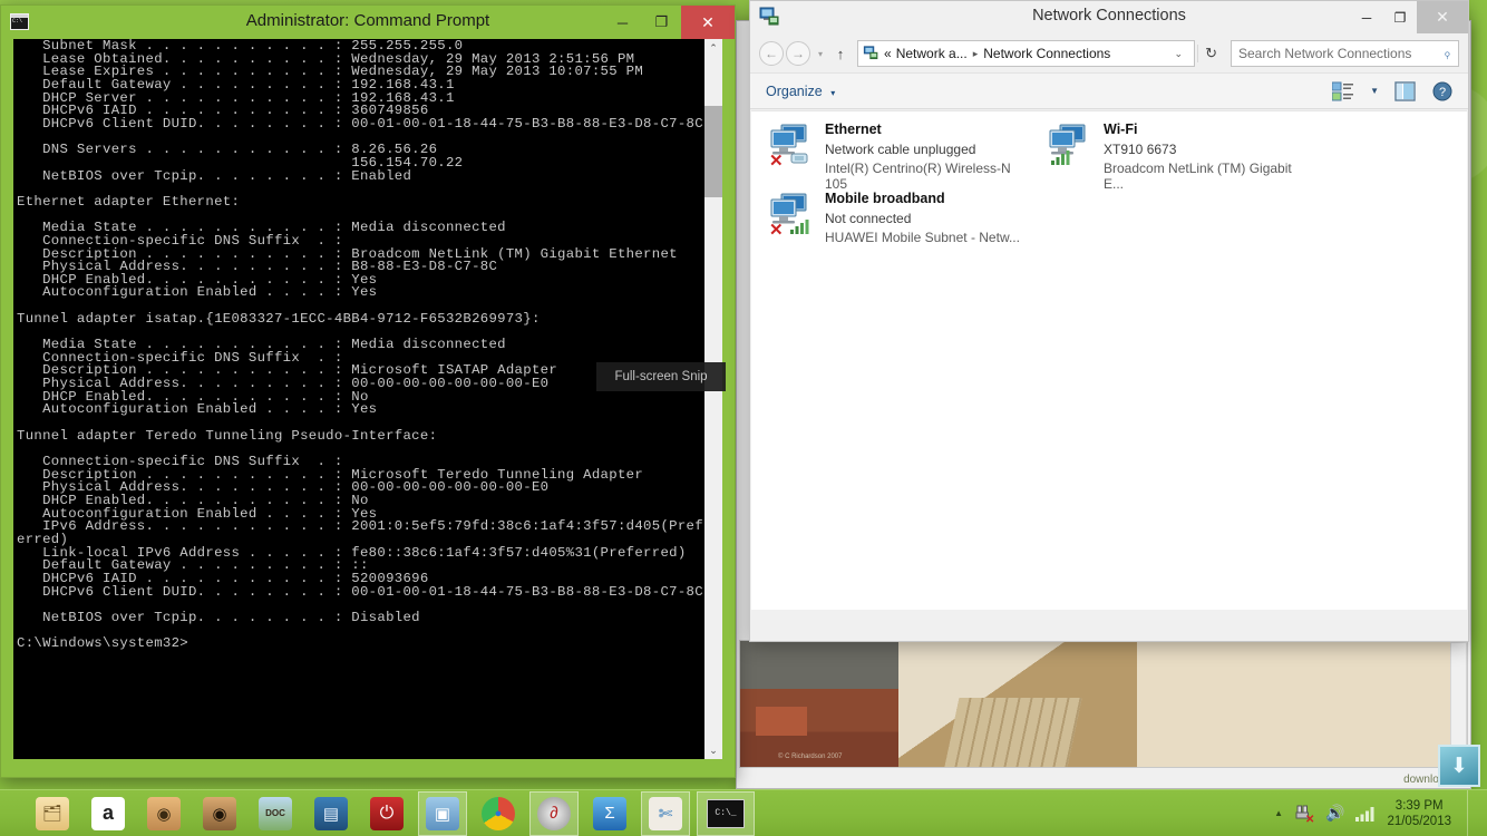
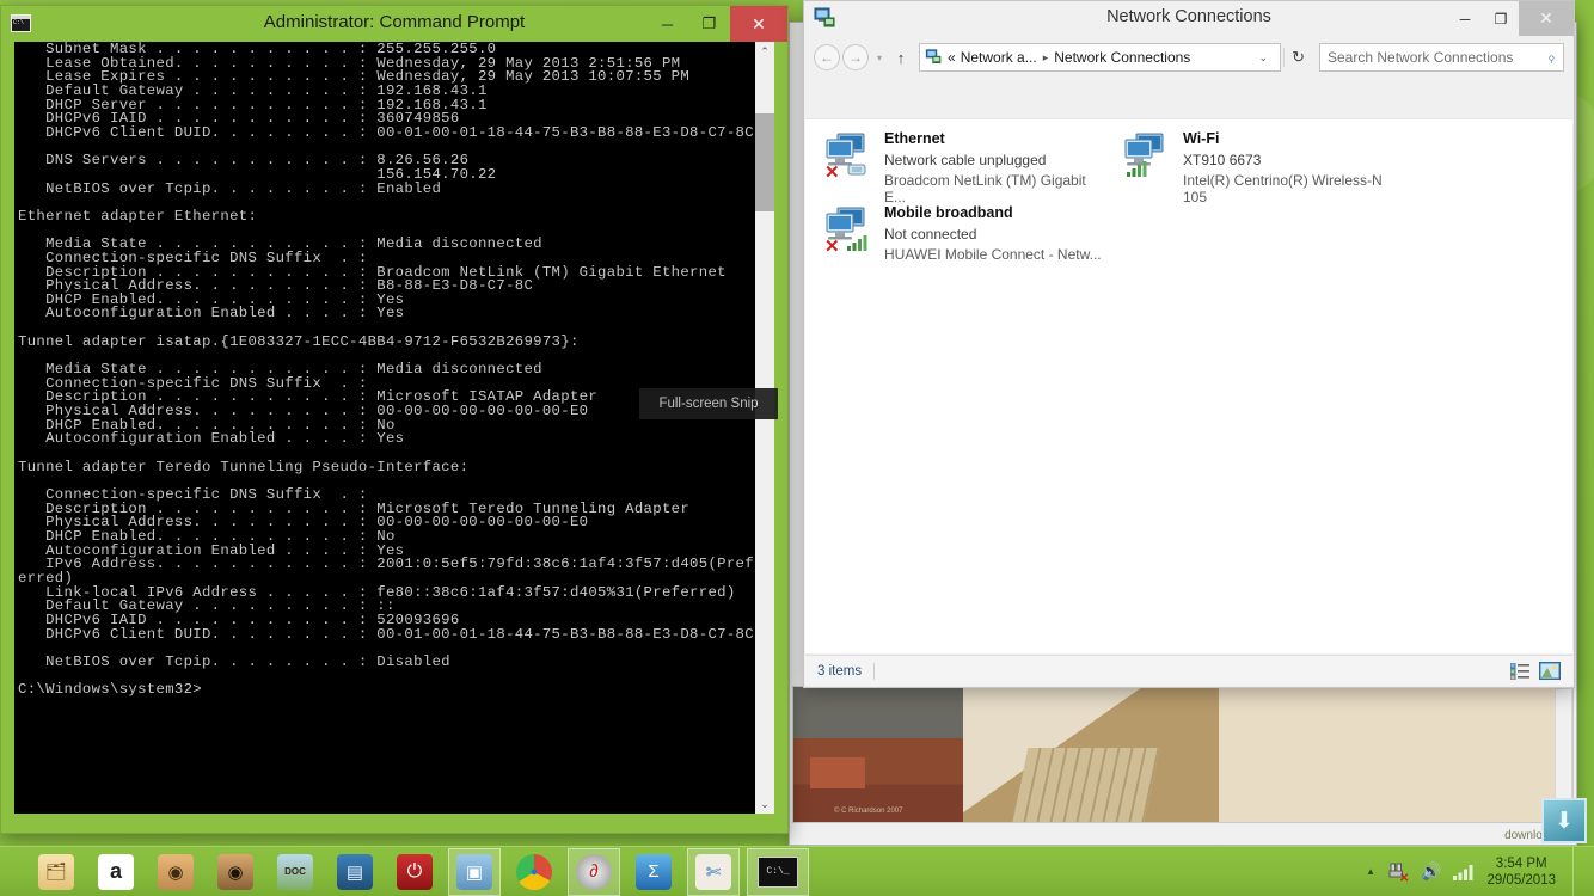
  Administrator: Command Prompt
  ─
  ❐
  ✕
  Subnet Mask . . . . . . . . . . . : 255.255.255.0
  Lease Obtained. . . . . . . . . . : Wednesday, 29 May 2013 2:51:56 PM
  Lease Expires . . . . . . . . . . : Wednesday, 29 May 2013 10:07:55 PM
  Default Gateway . . . . . . . . . : 192.168.43.1
  DHCP Server . . . . . . . . . . . : 192.168.43.1
  DHCPv6 IAID . . . . . . . . . . . : 360749856
  DHCPv6 Client DUID. . . . . . . . : 00-01-00-01-18-44-75-B3-B8-88-E3-D8-C7-8C
  DNS Servers . . . . . . . . . . . : 8.26.56.26
  156.154.70.22
  NetBIOS over Tcpip. . . . . . . . : Enabled
  Ethernet adapter Ethernet:
  Media State . . . . . . . . . . . : Media disconnected
  Connection-specific DNS Suffix . :
  Description . . . . . . . . . . . : Broadcom NetLink (TM) Gigabit Ethernet
  Physical Address. . . . . . . . . : B8-88-E3-D8-C7-8C
  DHCP Enabled. . . . . . . . . . . : Yes
  Autoconfiguration Enabled . . . . : Yes
  Tunnel adapter isatap.{1E083327-1ECC-4BB4-9712-F6532B269973}:
  Media State . . . . . . . . . . . : Media disconnected
  Connection-specific DNS Suffix . :
  Description . . . . . . . . . . . : Microsoft ISATAP Adapter
  Physical Address. . . . . . . . . : 00-00-00-00-00-00-00-E0
  DHCP Enabled. . . . . . . . . . . : No
  Autoconfiguration Enabled . . . . : Yes
  Tunnel adapter Teredo Tunneling Pseudo-Interface:
  Connection-specific DNS Suffix . :
  Description . . . . . . . . . . . : Microsoft Teredo Tunneling Adapter
  Physical Address. . . . . . . . . : 00-00-00-00-00-00-00-E0
  DHCP Enabled. . . . . . . . . . . : No
  Autoconfiguration Enabled . . . . : Yes
  IPv6 Address. . . . . . . . . . . : 2001:0:5ef5:79fd:38c6:1af4:3f57:d405(Pref
  erred)
  Link-local IPv6 Address . . . . . : fe80::38c6:1af4:3f57:d405%31(Preferred)
  Default Gateway . . . . . . . . . : ::
  DHCPv6 IAID . . . . . . . . . . . : 520093696
  DHCPv6 Client DUID. . . . . . . . : 00-01-00-01-18-44-75-B3-B8-88-E3-D8-C7-8C
  NetBIOS over Tcpip. . . . . . . . : Disabled
  C:\Windows\system32>
  ⌃
  ⌄
  Full-screen Snip
  Network Connections
  ─
  ❐
  ✕
  ←
  →
  ▾
  ↑
  «
  Network a...
  ▸
  Network Connections
  ⌄
  ↻
  Search Network Connections
- Organize ▾
- ▼
- ?
  ✕
  Ethernet
  Network cable unplugged
- Intel(R) Centrino(R) Wireless-N 105
+ Broadcom NetLink (TM) Gigabit E...
  Wi-Fi
  XT910 6673
- Broadcom NetLink (TM) Gigabit E...
+ Intel(R) Centrino(R) Wireless-N 105
  ✕
  Mobile broadband
  Not connected
- HUAWEI Mobile Subnet - Netw...
+ HUAWEI Mobile Connect - Netw...
+ 3 items
  ⬇
  🗂
  a
  ◉
  ◉
  DOC
  ▤
  ⏻
  ▣
  ●
  ∂
  Σ
  ✄
  C:\_
  ▲
  ✕
  🔊
- 3:39 PM
+ 3:54 PM
- 21/05/2013
+ 29/05/2013
